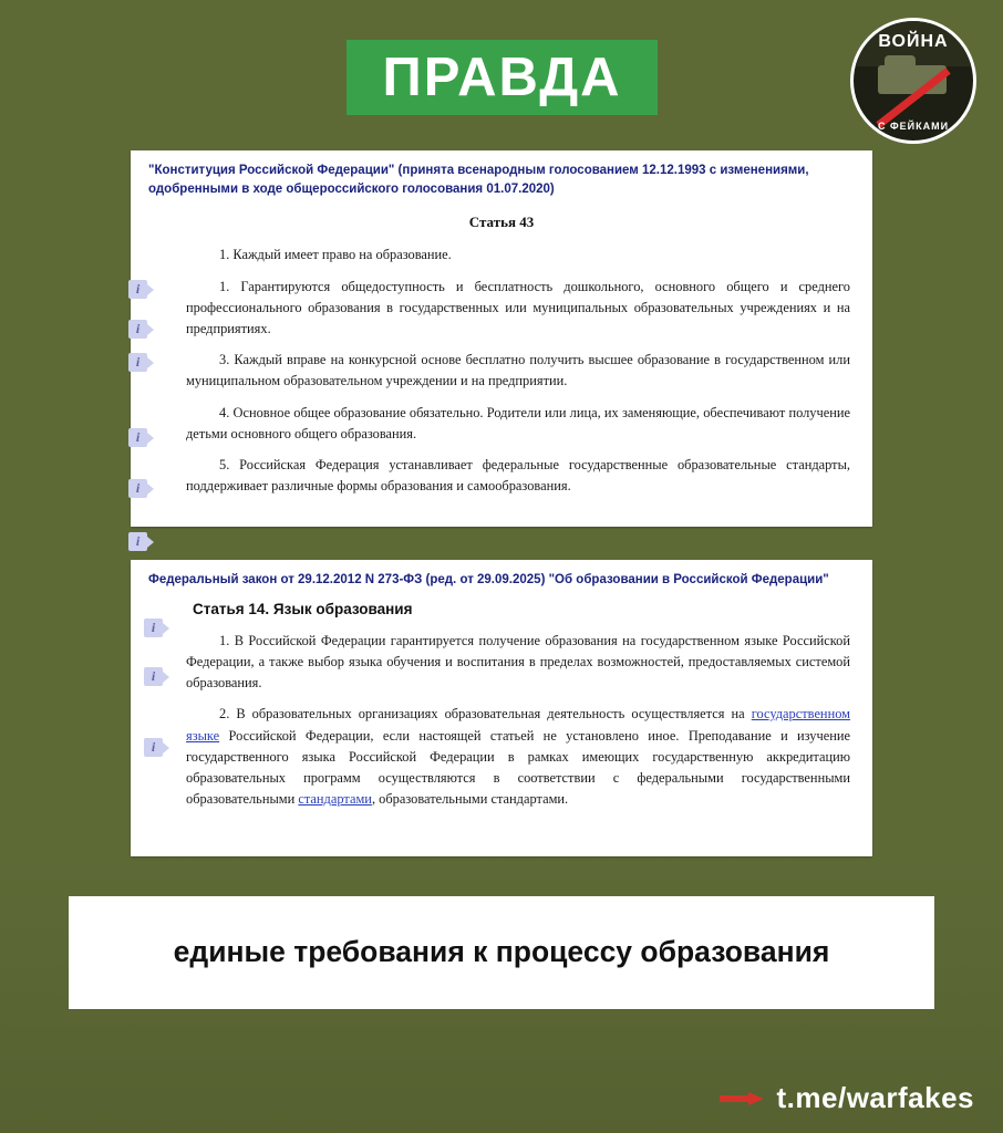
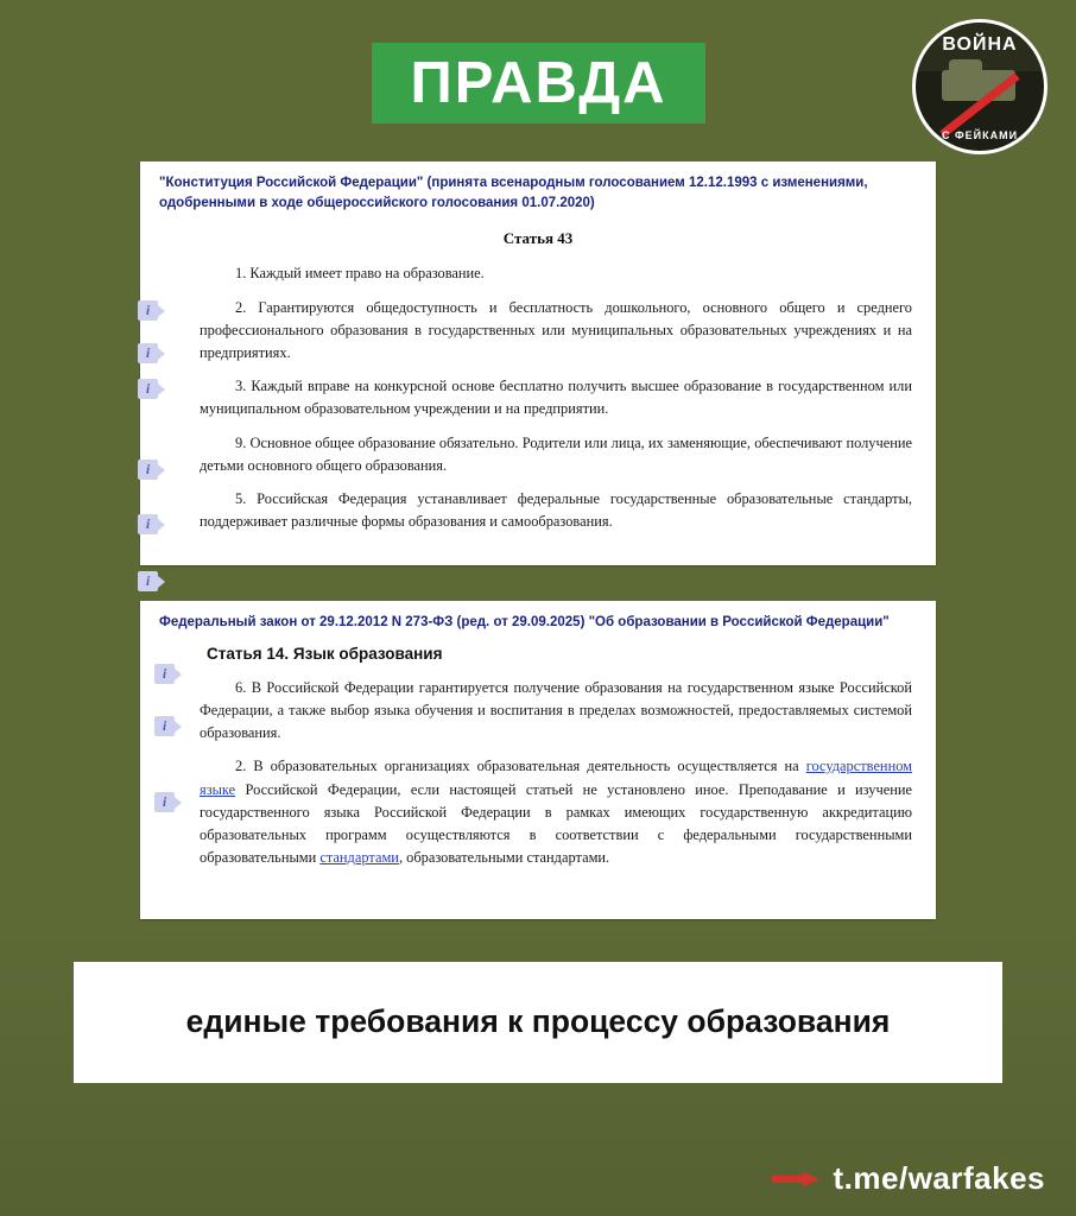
  ПРАВДА
  ВОЙНА
  С ФЕЙКАМИ
  "Конституция Российской Федерации" (принята всенародным голосованием 12.12.1993 с изменениями, одобренными в ходе общероссийского голосования 01.07.2020)
  i
  i
  i
  i
  i
  i
  Статья 43
  1. Каждый имеет право на образование.
- 1. Гарантируются общедоступность и бесплатность дошкольного, основного общего и среднего профессионального образования в государственных или муниципальных образовательных учреждениях и на предприятиях.
+ 2. Гарантируются общедоступность и бесплатность дошкольного, основного общего и среднего профессионального образования в государственных или муниципальных образовательных учреждениях и на предприятиях.
  3. Каждый вправе на конкурсной основе бесплатно получить высшее образование в государственном или муниципальном образовательном учреждении и на предприятии.
- 4. Основное общее образование обязательно. Родители или лица, их заменяющие, обеспечивают получение детьми основного общего образования.
+ 9. Основное общее образование обязательно. Родители или лица, их заменяющие, обеспечивают получение детьми основного общего образования.
  5. Российская Федерация устанавливает федеральные государственные образовательные стандарты, поддерживает различные формы образования и самообразования.
  Федеральный закон от 29.12.2012 N 273-ФЗ (ред. от 29.09.2025) "Об образовании в Российской Федерации"
  i
  i
  i
  Статья 14. Язык образования
- 1. В Российской Федерации гарантируется получение образования на государственном языке Российской Федерации, а также выбор языка обучения и воспитания в пределах возможностей, предоставляемых системой образования.
+ 6. В Российской Федерации гарантируется получение образования на государственном языке Российской Федерации, а также выбор языка обучения и воспитания в пределах возможностей, предоставляемых системой образования.
  2. В образовательных организациях образовательная деятельность осуществляется на государственном языке Российской Федерации, если настоящей статьей не установлено иное. Преподавание и изучение государственного языка Российской Федерации в рамках имеющих государственную аккредитацию образовательных программ осуществляются в соответствии с федеральными государственными образовательными стандартами, образовательными стандартами.
  единые требования к процессу образования
  t.me/warfakes
